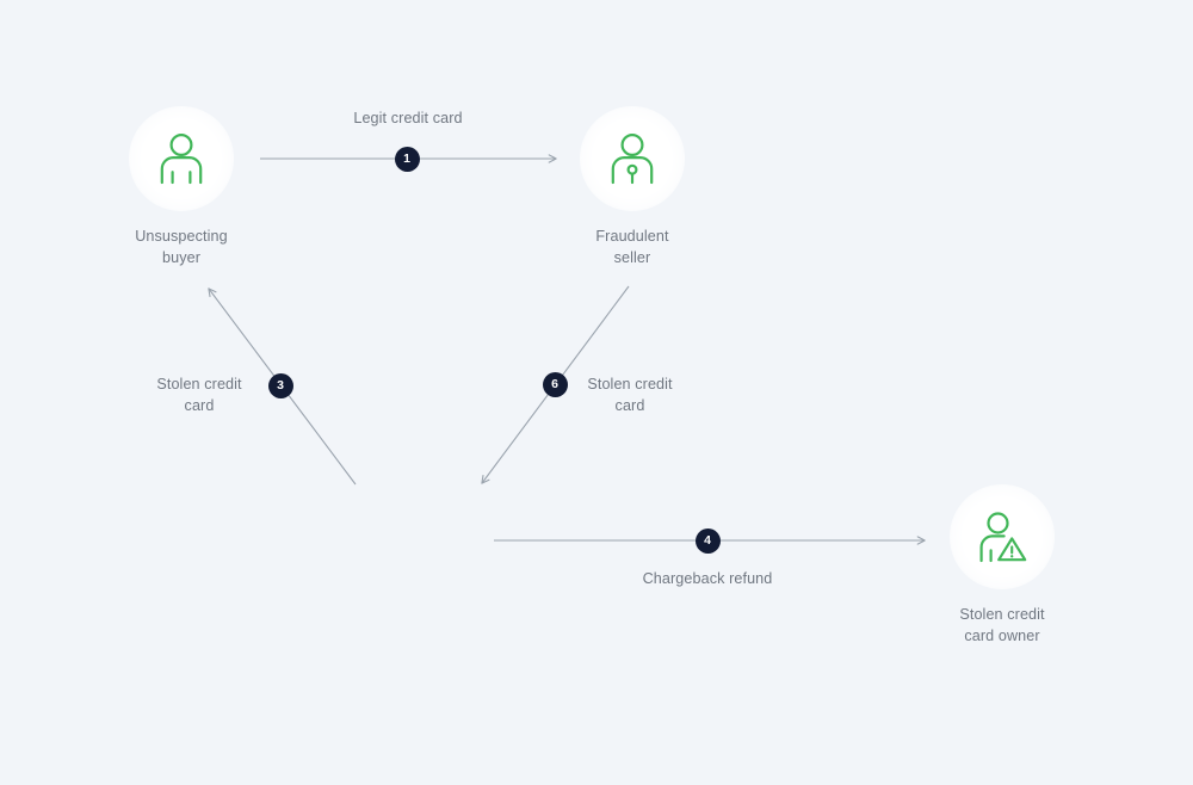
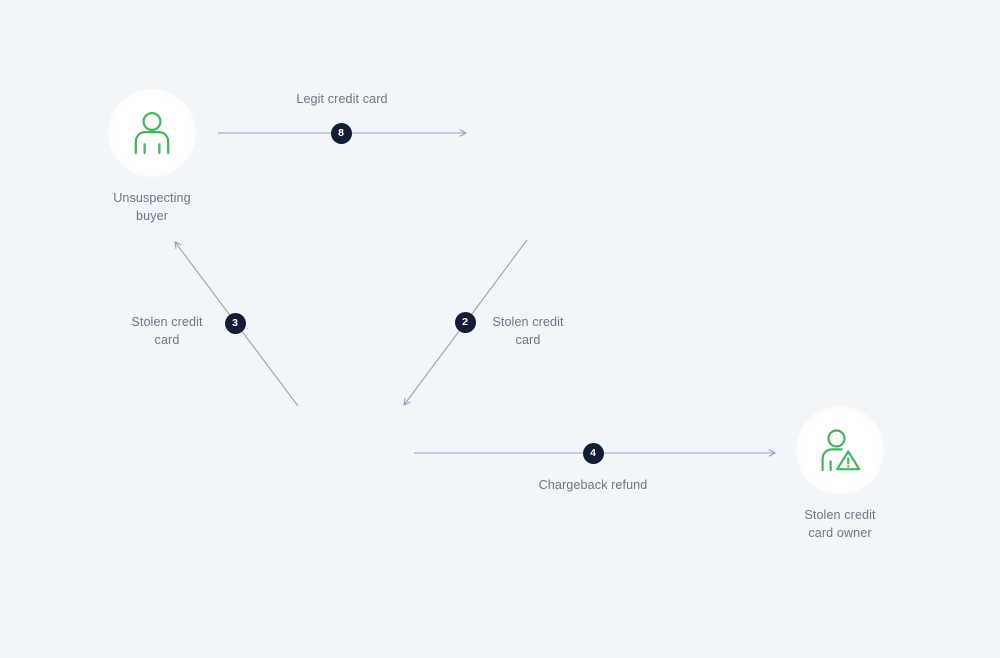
  Unsuspecting
  buyer
- Fraudulent
- seller
  Stolen credit
  card owner
- 1
+ 8
- 6
+ 2
  3
  4
  Legit credit card
  Stolen credit
  card
  Stolen credit
  card
  Chargeback refund
